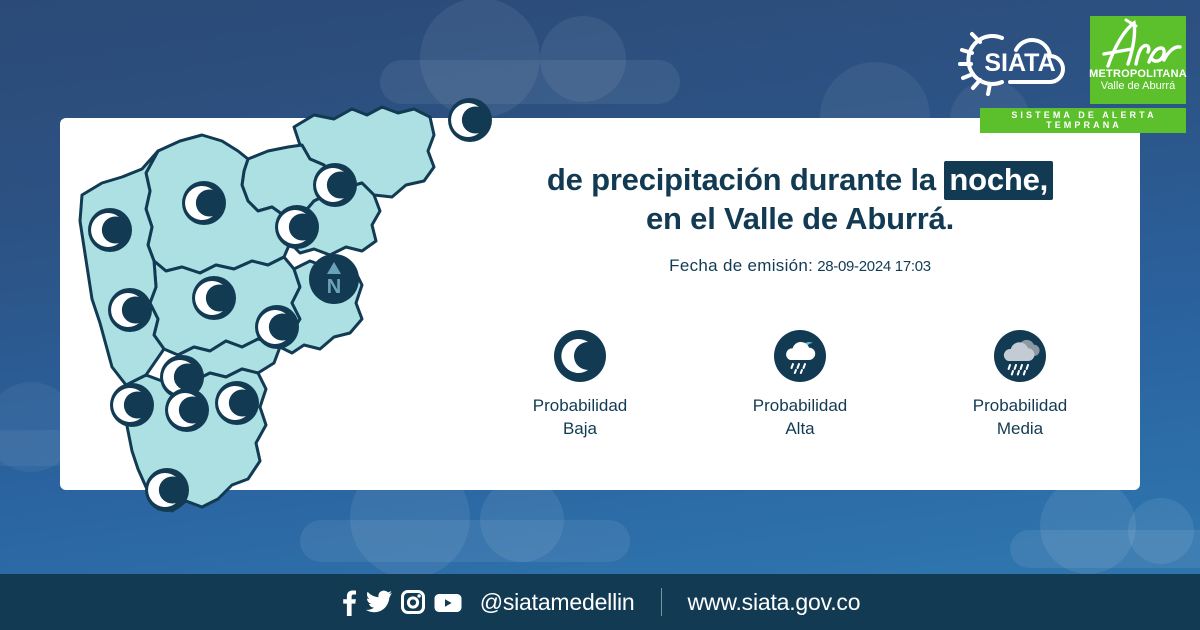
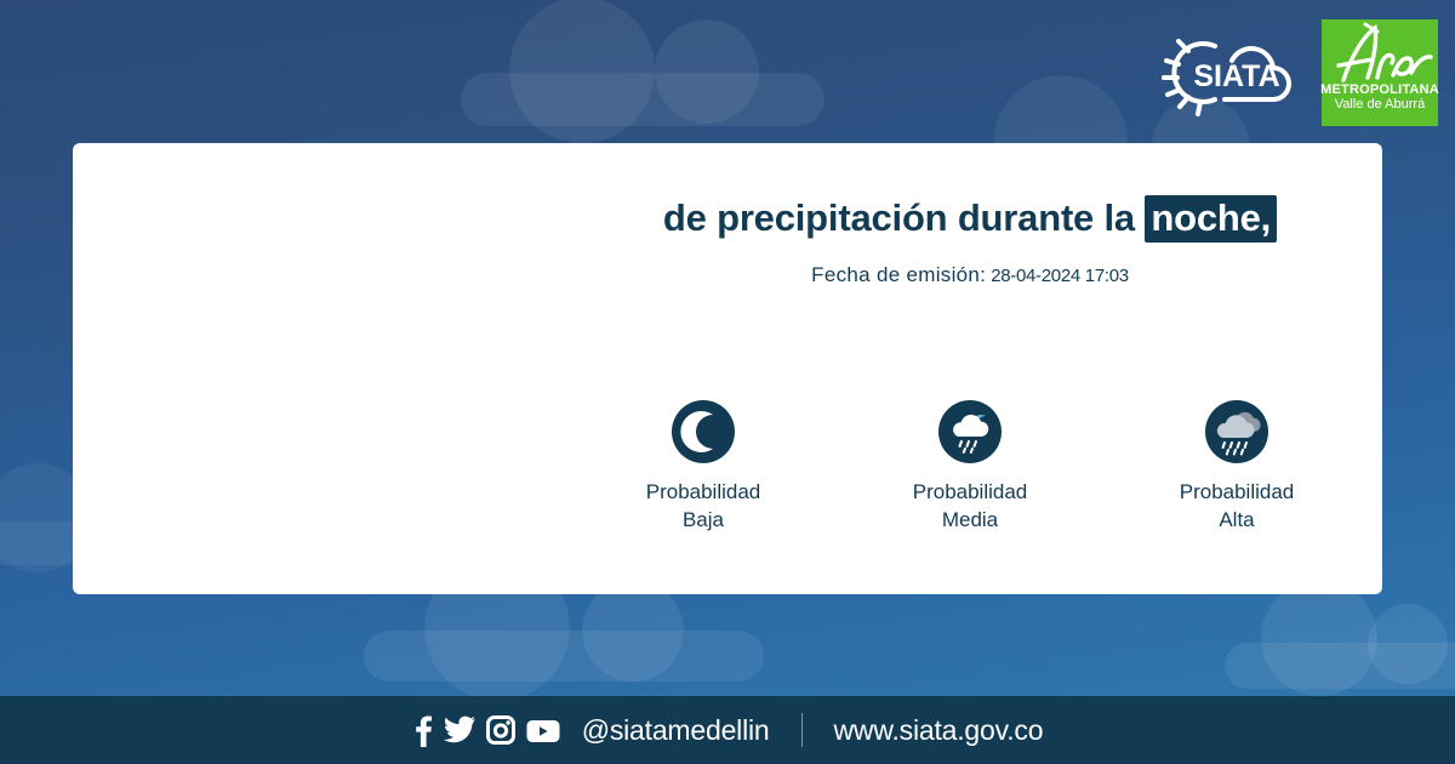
  SIATA
  METROPOLITANA
  Valle de Aburrá
- SISTEMA DE ALERTA TEMPRANA
- N
  de precipitación durante la noche,
- en el Valle de Aburrá.
- Fecha de emisión: 28-09-2024 17:03
+ Fecha de emisión: 28-04-2024 17:03
  Probabilidad
  Baja
  Probabilidad
- Alta
+ Media
  Probabilidad
- Media
+ Alta
  @siatamedellin
  www.siata.gov.co
